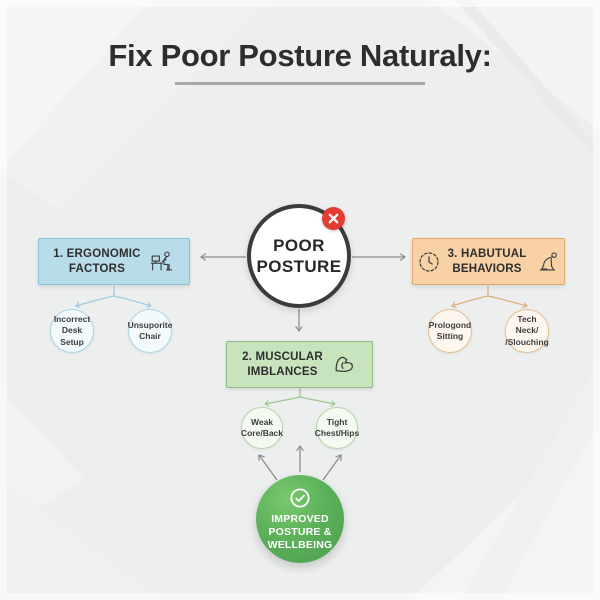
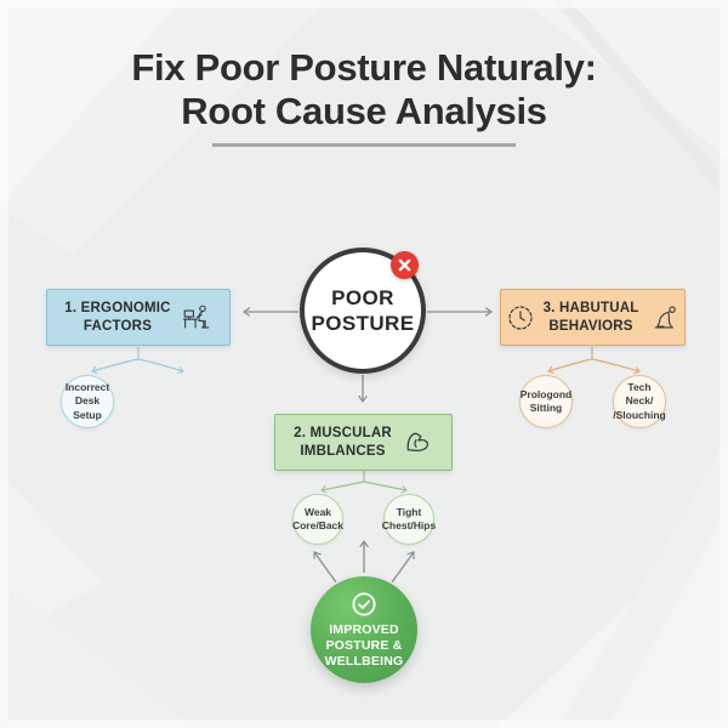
  Fix Poor Posture Naturaly:
+ Root Cause Analysis
  POOR
  POSTURE
  1. ERGONOMIC
  FACTORS
  3. HABUTUAL
  BEHAVIORS
  2. MUSCULAR
  IMBLANCES
  Incorrect
  Desk Setup
- Unsuporite
- Chair
  Prologond
  Sitting
  Tech Neck/
  /Slouching
  Weak
  Core/Back
  Tight
  Chest/Hips
  IMPROVED
  POSTURE &
  WELLBEING
